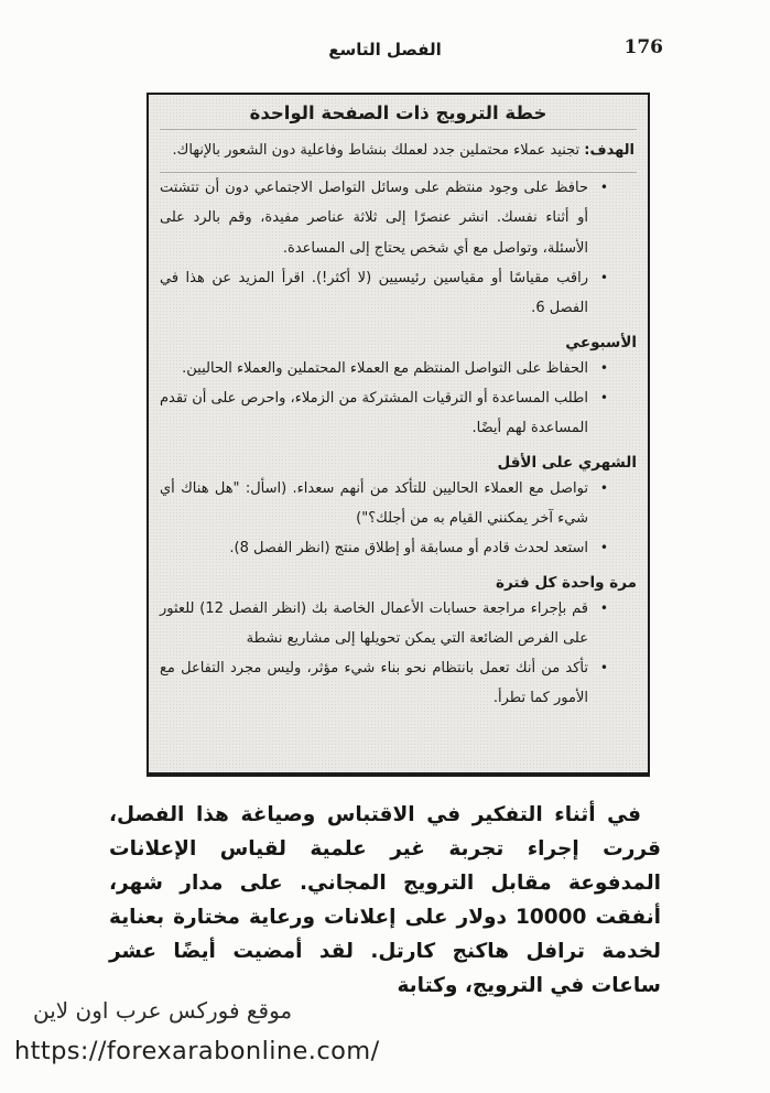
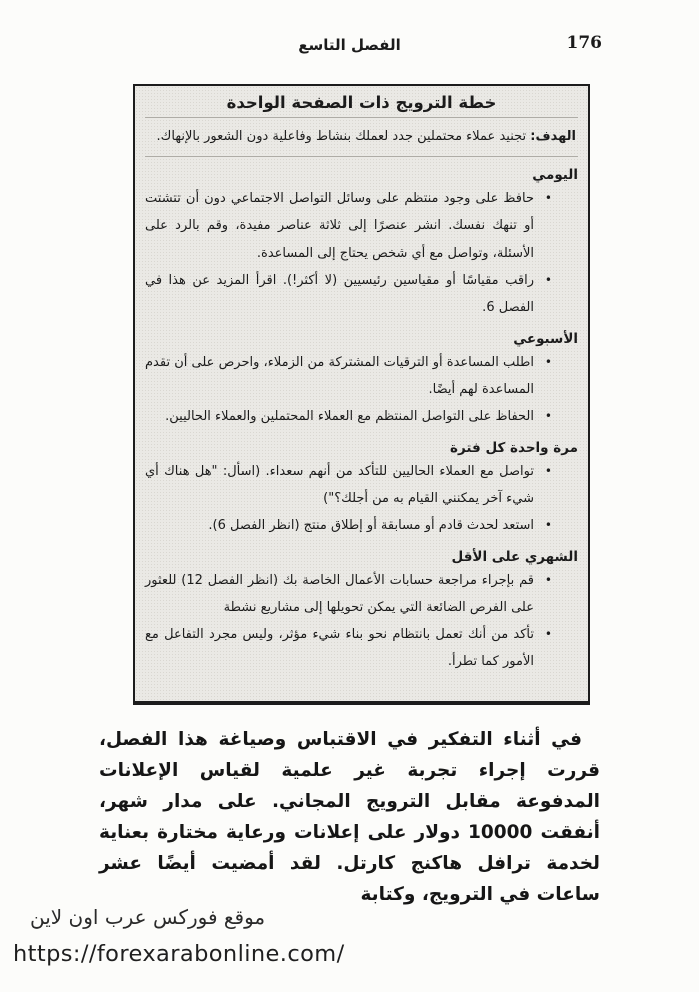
  الفصل التاسع
  176
  خطة الترويج ذات الصفحة الواحدة
  الهدف: تجنيد عملاء محتملين جدد لعملك بنشاط وفاعلية دون الشعور بالإنهاك.
+ اليومي
  •
- حافظ على وجود منتظم على وسائل التواصل الاجتماعي دون أن تتشتت أو أثناء نفسك. انشر عنصرًا إلى ثلاثة عناصر مفيدة، وقم بالرد على الأسئلة، وتواصل مع أي شخص يحتاج إلى المساعدة.
+ حافظ على وجود منتظم على وسائل التواصل الاجتماعي دون أن تتشتت أو تنهك نفسك. انشر عنصرًا إلى ثلاثة عناصر مفيدة، وقم بالرد على الأسئلة، وتواصل مع أي شخص يحتاج إلى المساعدة.
  •
  راقب مقياسًا أو مقياسين رئيسيين (لا أكثر!). اقرأ المزيد عن هذا في الفصل 6.
  الأسبوعي
  •
- الحفاظ على التواصل المنتظم مع العملاء المحتملين والعملاء الحاليين.
+ اطلب المساعدة أو الترقيات المشتركة من الزملاء، واحرص على أن تقدم المساعدة لهم أيضًا.
  •
- اطلب المساعدة أو الترقيات المشتركة من الزملاء، واحرص على أن تقدم المساعدة لهم أيضًا.
+ الحفاظ على التواصل المنتظم مع العملاء المحتملين والعملاء الحاليين.
- الشهري على الأقل
+ مرة واحدة كل فترة
  •
  تواصل مع العملاء الحاليين للتأكد من أنهم سعداء. (اسأل: "هل هناك أي شيء آخر يمكنني القيام به من أجلك؟")
  •
- استعد لحدث قادم أو مسابقة أو إطلاق منتج (انظر الفصل 8).
+ استعد لحدث قادم أو مسابقة أو إطلاق منتج (انظر الفصل 6).
- مرة واحدة كل فترة
+ الشهري على الأقل
  •
  قم بإجراء مراجعة حسابات الأعمال الخاصة بك (انظر الفصل 12) للعثور على الفرص الضائعة التي يمكن تحويلها إلى مشاريع نشطة
  •
  تأكد من أنك تعمل بانتظام نحو بناء شيء مؤثر، وليس مجرد التفاعل مع الأمور كما تطرأ.
  في أثناء التفكير في الاقتباس وصياغة هذا الفصل، قررت إجراء تجربة غير علمية لقياس الإعلانات المدفوعة مقابل الترويج المجاني. على مدار شهر، أنفقت 10000 دولار على إعلانات ورعاية مختارة بعناية لخدمة ترافل هاكنج كارتل. لقد أمضيت أيضًا عشر ساعات في الترويج، وكتابة
  موقع فوركس عرب اون لاين
  https://forexarabonline.com/
